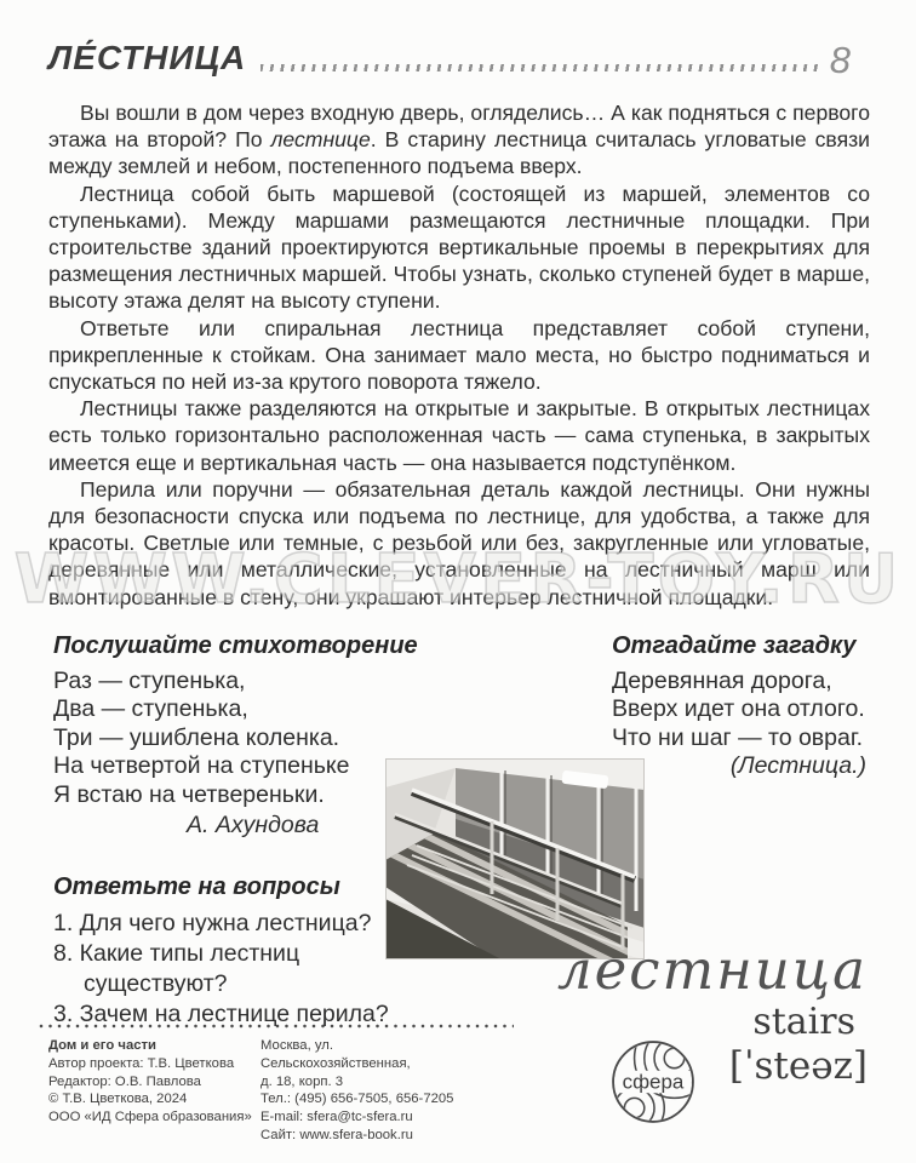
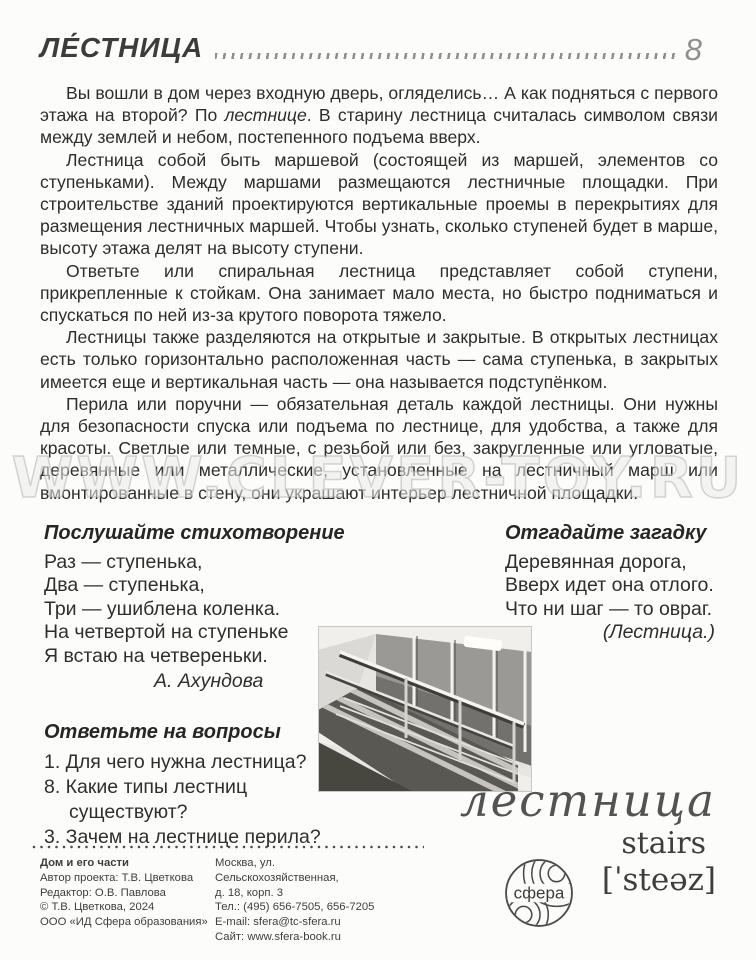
  ЛЕ́СТНИЦА
  8
- Вы вошли в дом через входную дверь, огляделись… А как подняться с первого этажа на второй? По лестнице. В старину лестница считалась угловатые связи между землей и небом, постепенного подъема вверх.
+ Вы вошли в дом через входную дверь, огляделись… А как подняться с первого этажа на второй? По лестнице. В старину лестница считалась символом связи между землей и небом, постепенного подъема вверх.
  Лестница собой быть маршевой (состоящей из маршей, элементов со ступеньками). Между маршами размещаются лестничные площадки. При строительстве зданий проектируются вертикальные проемы в перекрытиях для размещения лестничных маршей. Чтобы узнать, сколько ступеней будет в марше, высоту этажа делят на высоту ступени.
  Ответьте или спиральная лестница представляет собой ступени, прикрепленные к стойкам. Она занимает мало места, но быстро подниматься и спускаться по ней из-за крутого поворота тяжело.
  Лестницы также разделяются на открытые и закрытые. В открытых лестницах есть только горизонтально расположенная часть — сама ступенька, в закрытых имеется еще и вертикальная часть — она называется подступёнком.
  Перила или поручни — обязательная деталь каждой лестницы. Они нужны для безопасности спуска или подъема по лестнице, для удобства, а также для красоты. Светлые или темные, с резьбой или без, закругленные или угловатые, деревянные или металлические, установленные на лестничный марш или вмонтированные в стену, они украшают интерьер лестничной площадки.
  WWW.CLEVER-TOY.RU
  Послушайте стихотворение
  Раз — ступенька,
  Два — ступенька,
  Три — ушиблена коленка.
  На четвертой на ступеньке
  Я встаю на четвереньки.
  А. Ахундова
  Отгадайте загадку
  Деревянная дорога,
  Вверх идет она отлого.
  Что ни шаг — то овраг.
  (Лестница.)
  Ответьте на вопросы
  1. Для чего нужна лестница?
  8. Какие типы лестниц существуют?
  3. Зачем на лестнице перила?
  лестница
  stairs
  [ˈsteəz]
  Дом и его части
  Автор проекта: Т.В. Цветкова
  Редактор: О.В. Павлова
  © Т.В. Цветкова, 2024
  ООО «ИД Сфера образования»
  Москва, ул. Сельскохозяйственная,
  д. 18, корп. 3
  Тел.: (495) 656-7505, 656-7205
  E-mail: sfera@tc-sfera.ru
  Сайт: www.sfera-book.ru
  сфера
